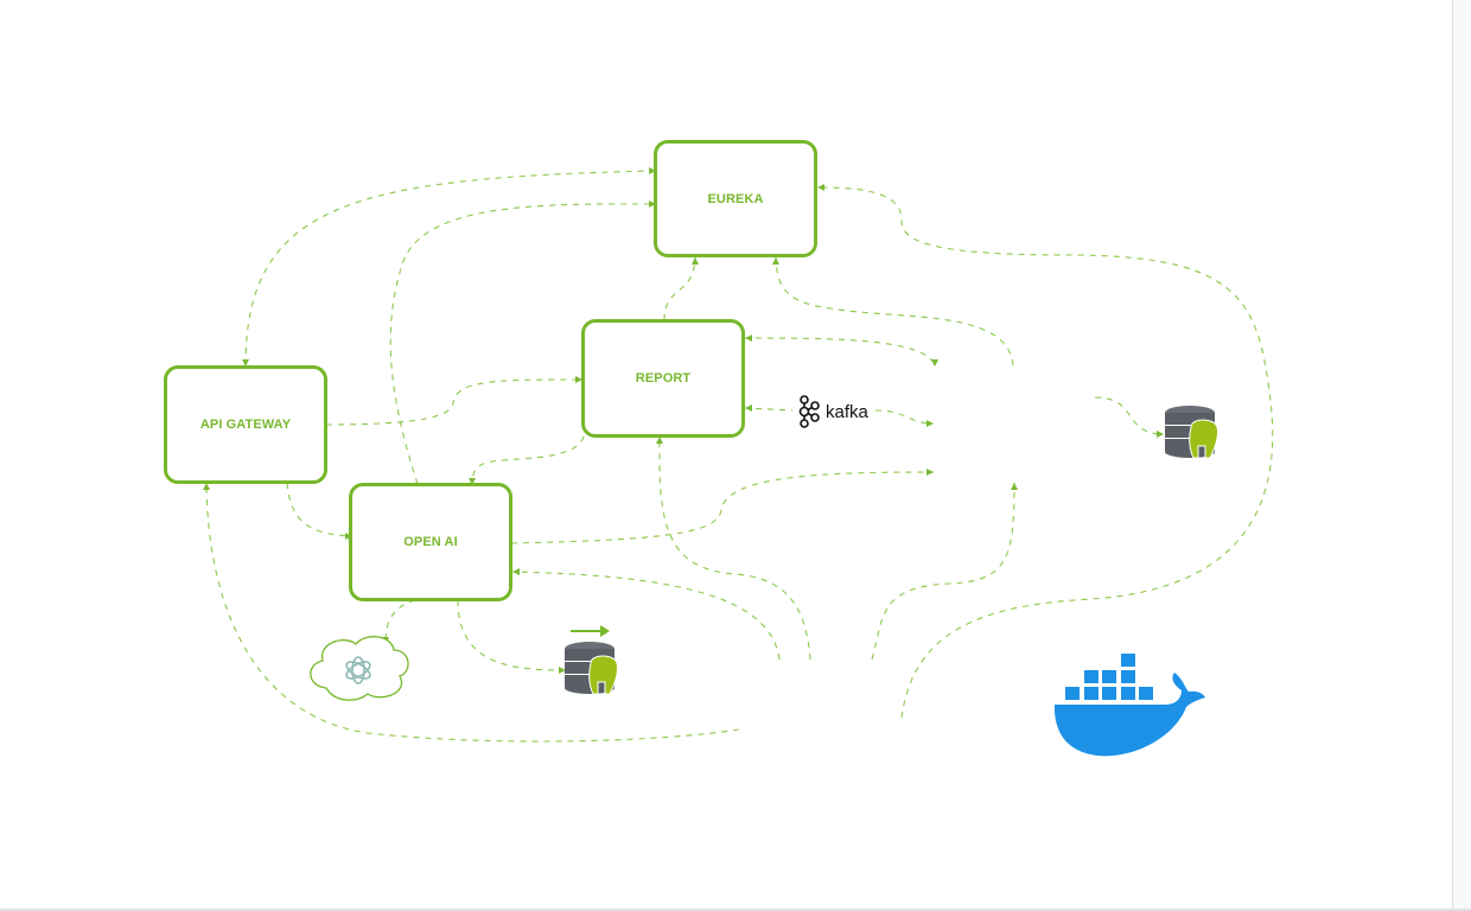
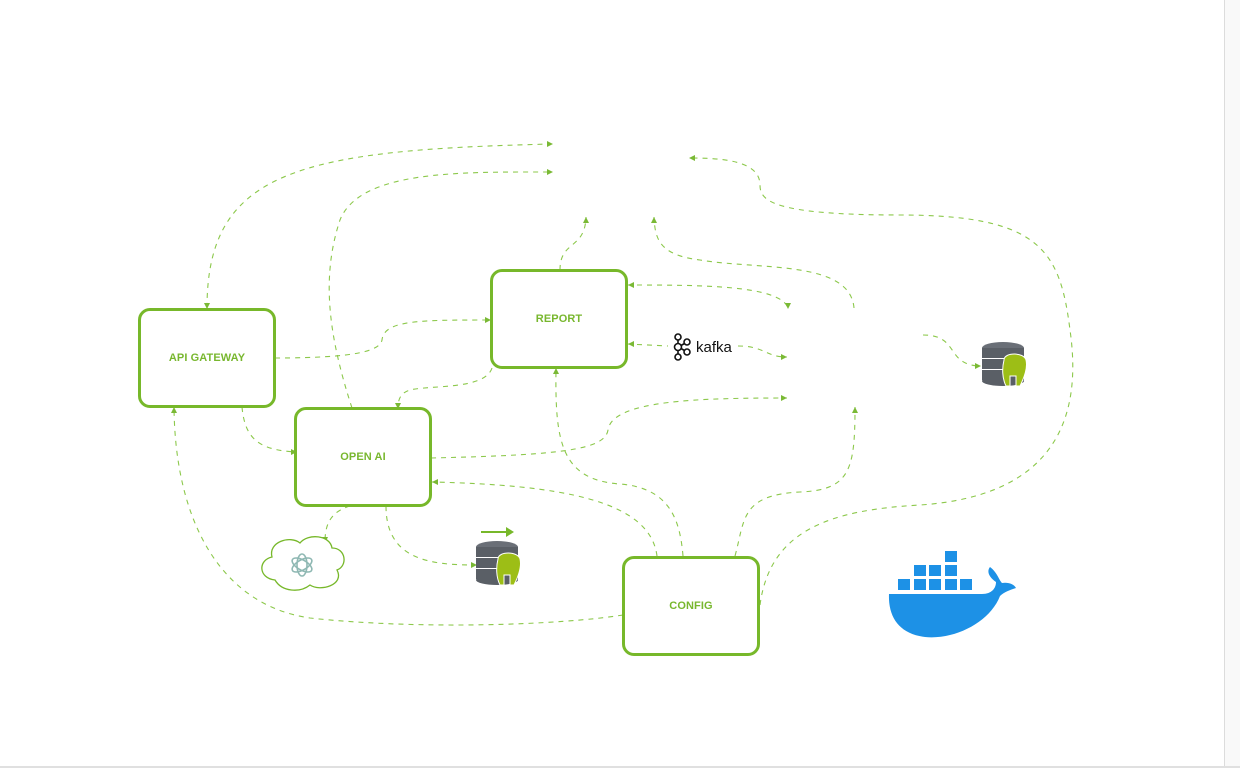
- EUREKA
  REPORT
  API GATEWAY
  OPEN AI
+ CONFIG
  kafka
